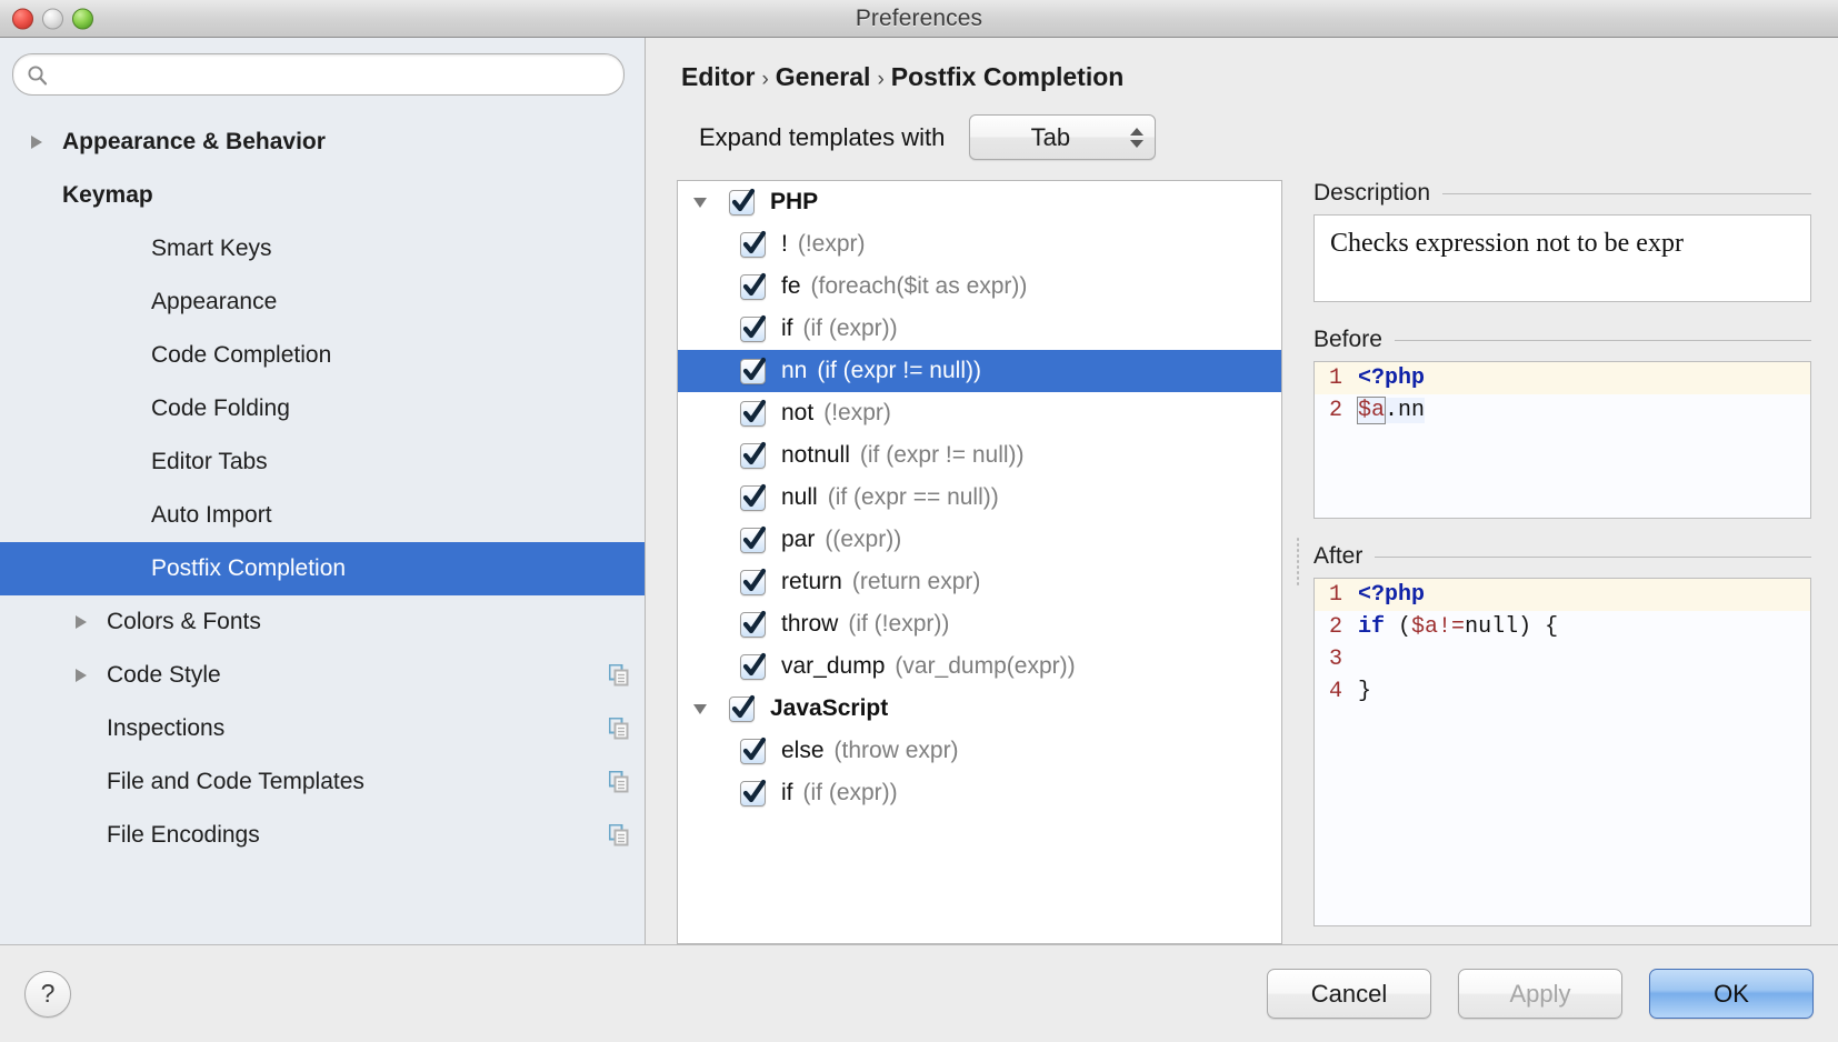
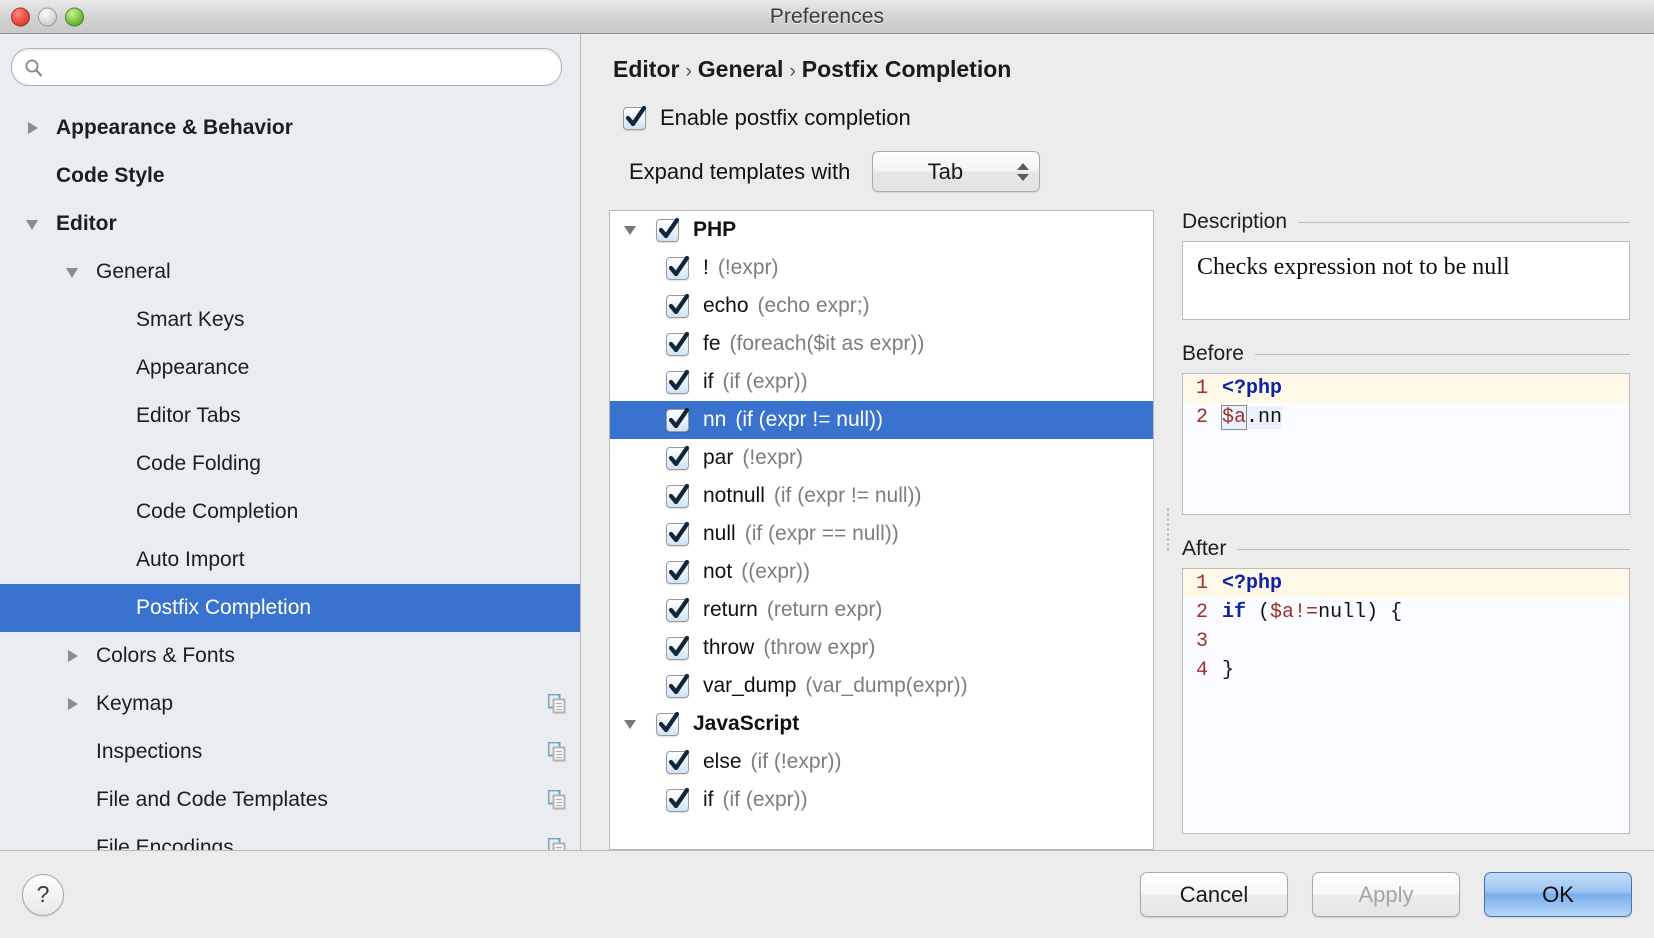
  Preferences
  Appearance & Behavior
- Keymap
+ Code Style
+ Editor
+ General
  Smart Keys
  Appearance
- Code Completion
+ Editor Tabs
  Code Folding
- Editor Tabs
+ Code Completion
  Auto Import
  Postfix Completion
  Colors & Fonts
- Code Style
+ Keymap
  Inspections
  File and Code Templates
  File Encodings
  Editor › General › Postfix Completion
+ Enable postfix completion
  Expand templates with
  Tab
  PHP
  !
  (!expr)
+ echo
+ (echo expr;)
  fe
  (foreach($it as expr))
  if
  (if (expr))
  nn
  (if (expr != null))
- not
+ par
  (!expr)
  notnull
  (if (expr != null))
  null
  (if (expr == null))
- par
+ not
  ((expr))
  return
  (return expr)
  throw
- (if (!expr))
+ (throw expr)
  var_dump
  (var_dump(expr))
  JavaScript
  else
- (throw expr)
+ (if (!expr))
  if
  (if (expr))
  Description
- Checks expression not to be expr
+ Checks expression not to be null
  Before
  1
  <?php
  2
  $a.nn
  After
  1
  <?php
  2
  if ($a!=null) {
  3
  4
  }
  ?
  Cancel
  Apply
  OK
